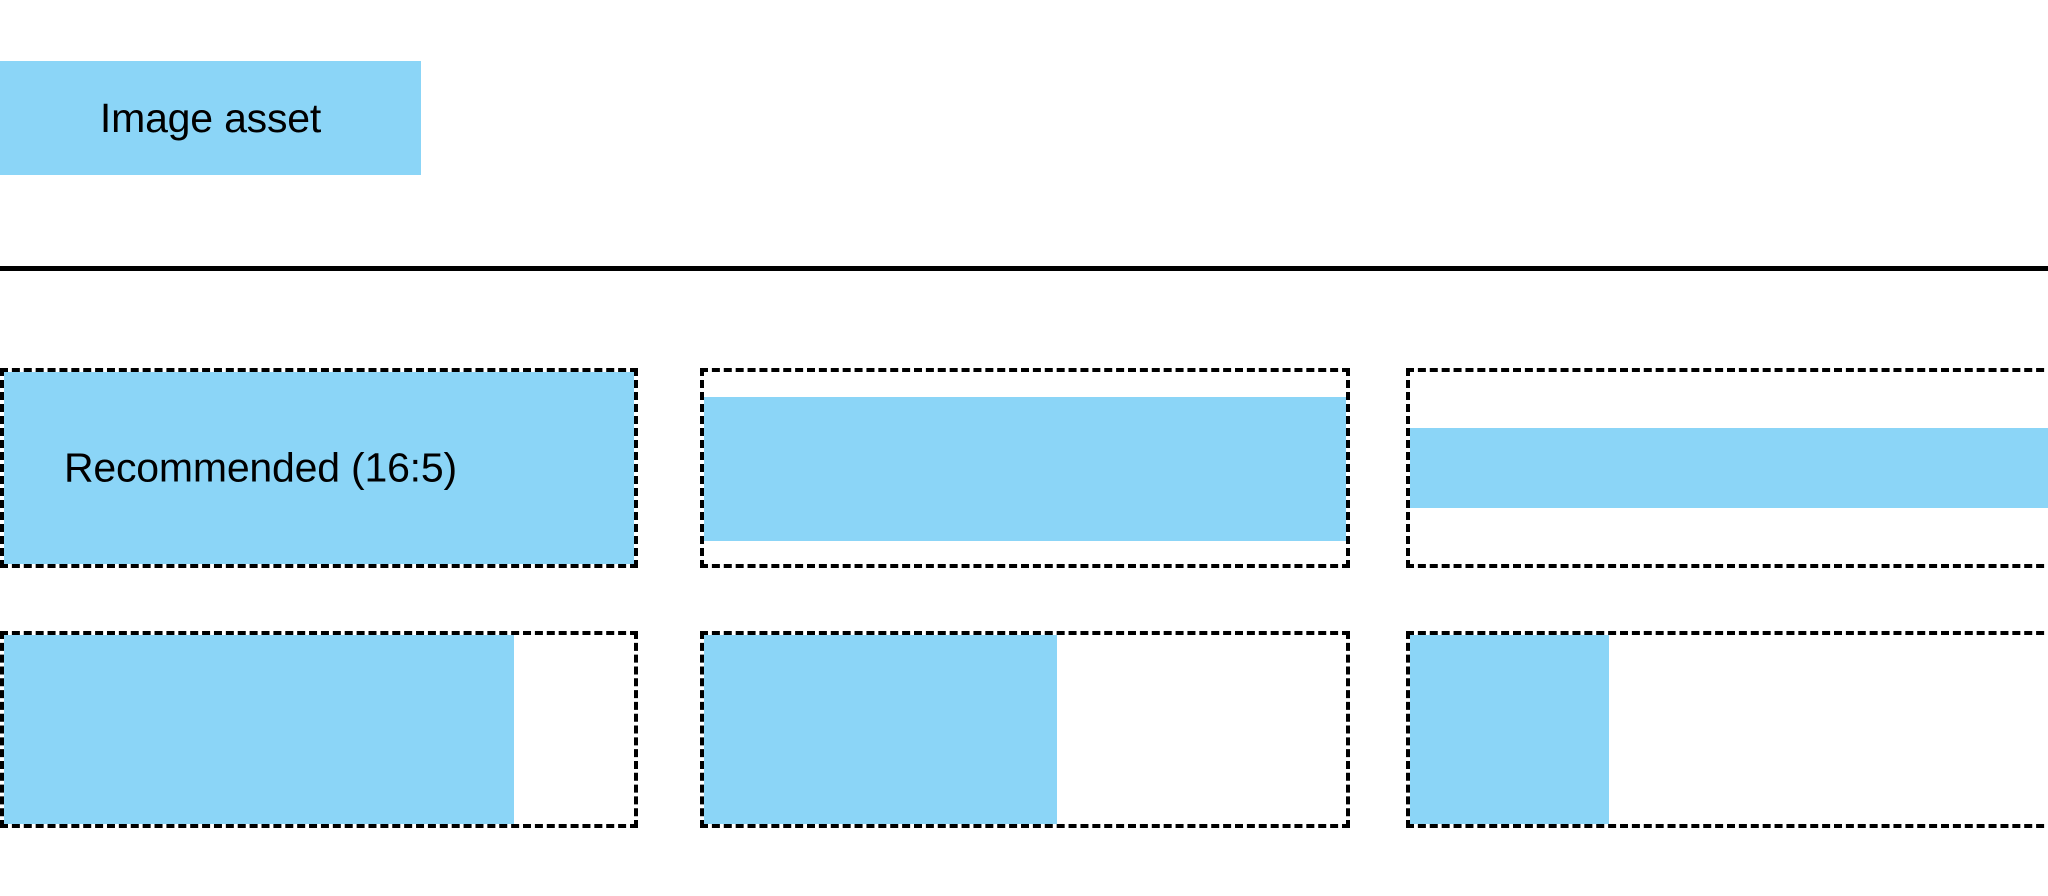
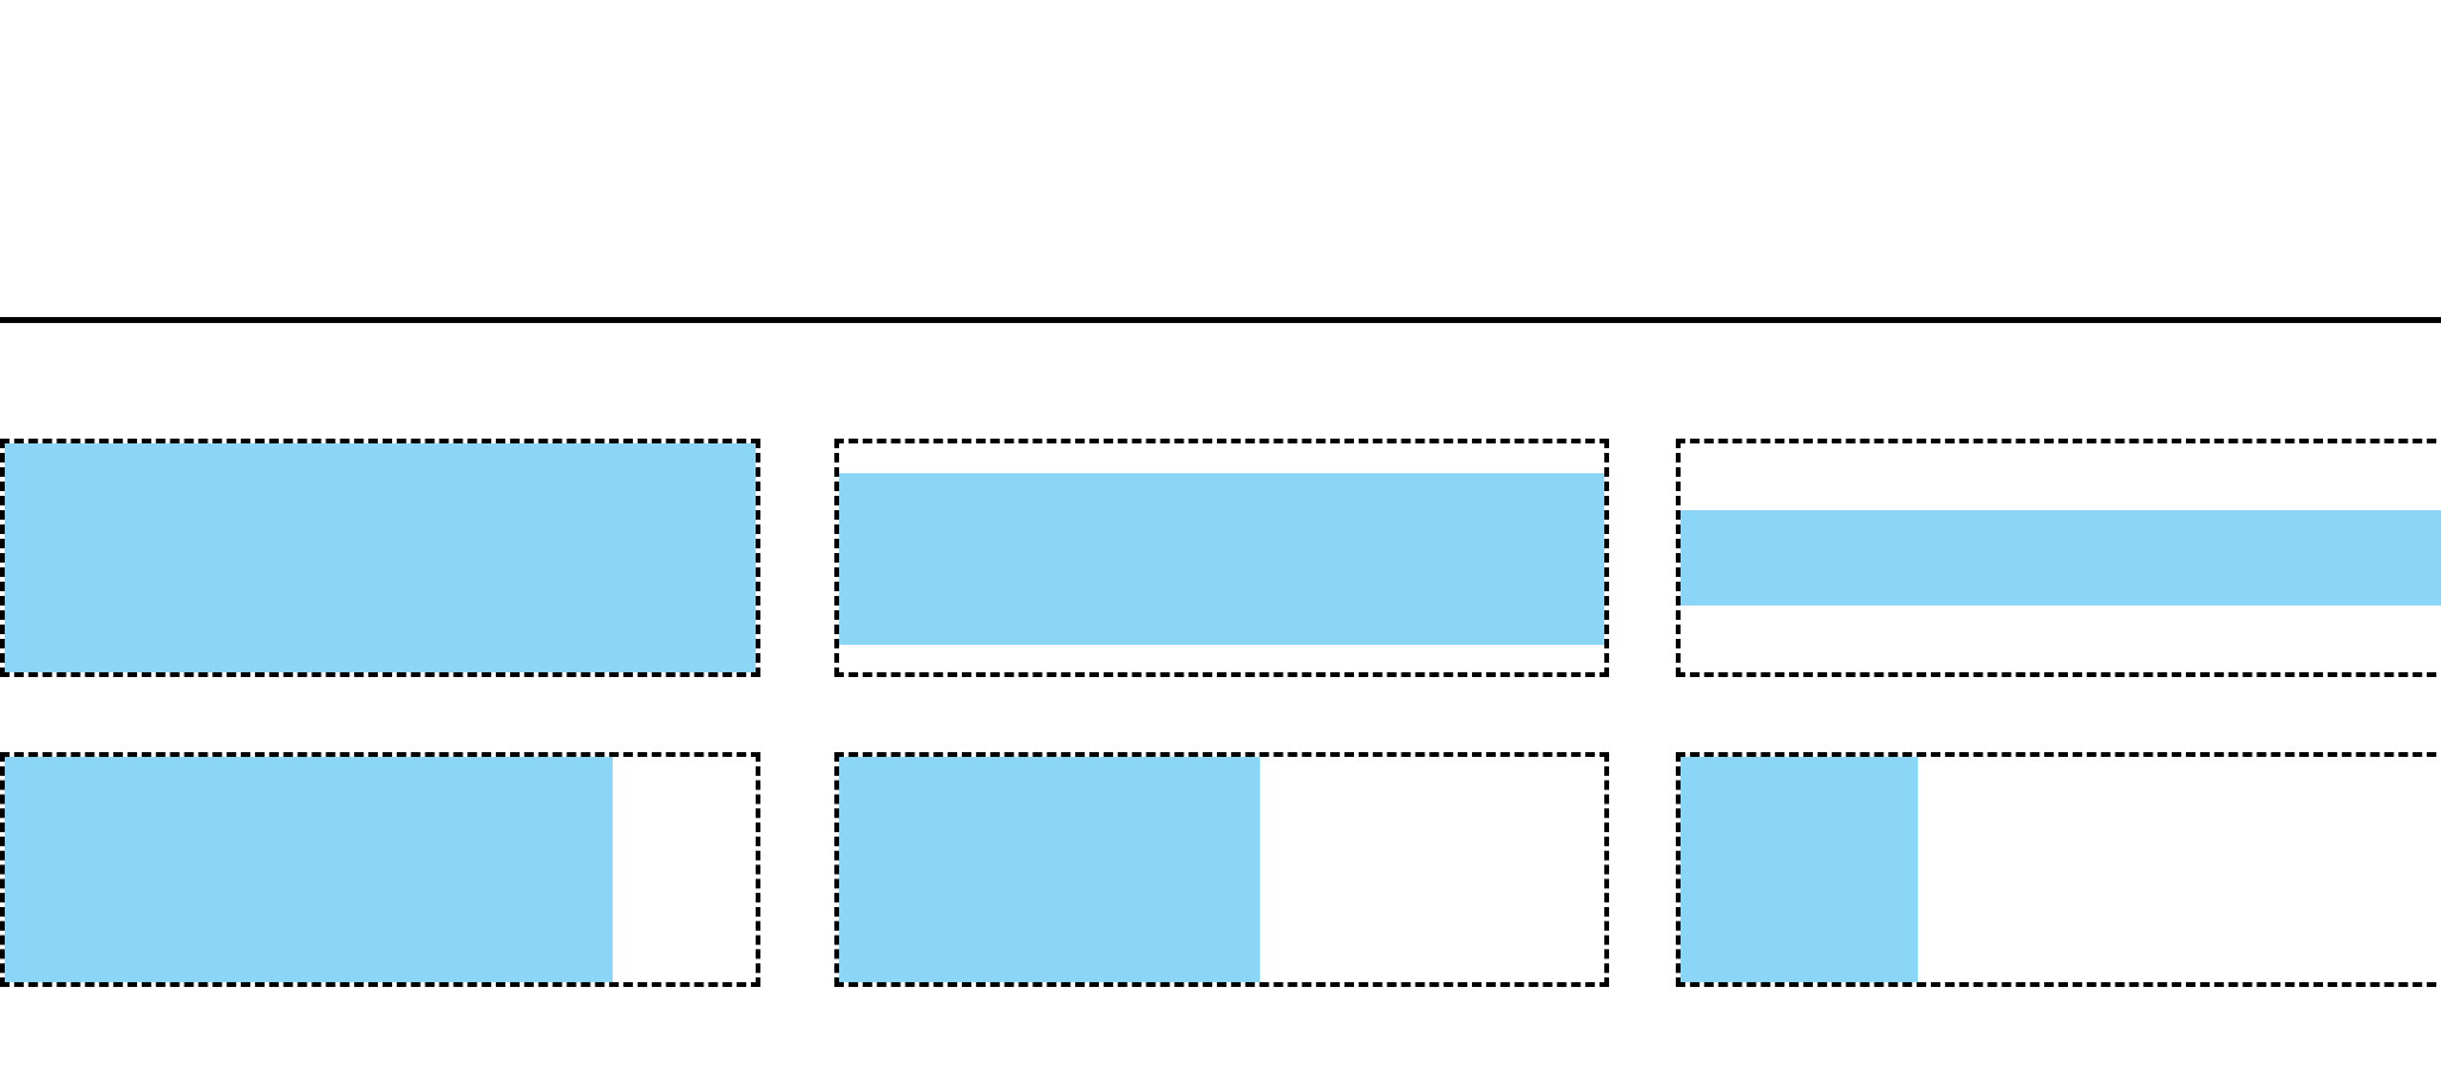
- Image asset
- Recommended (16:5)
